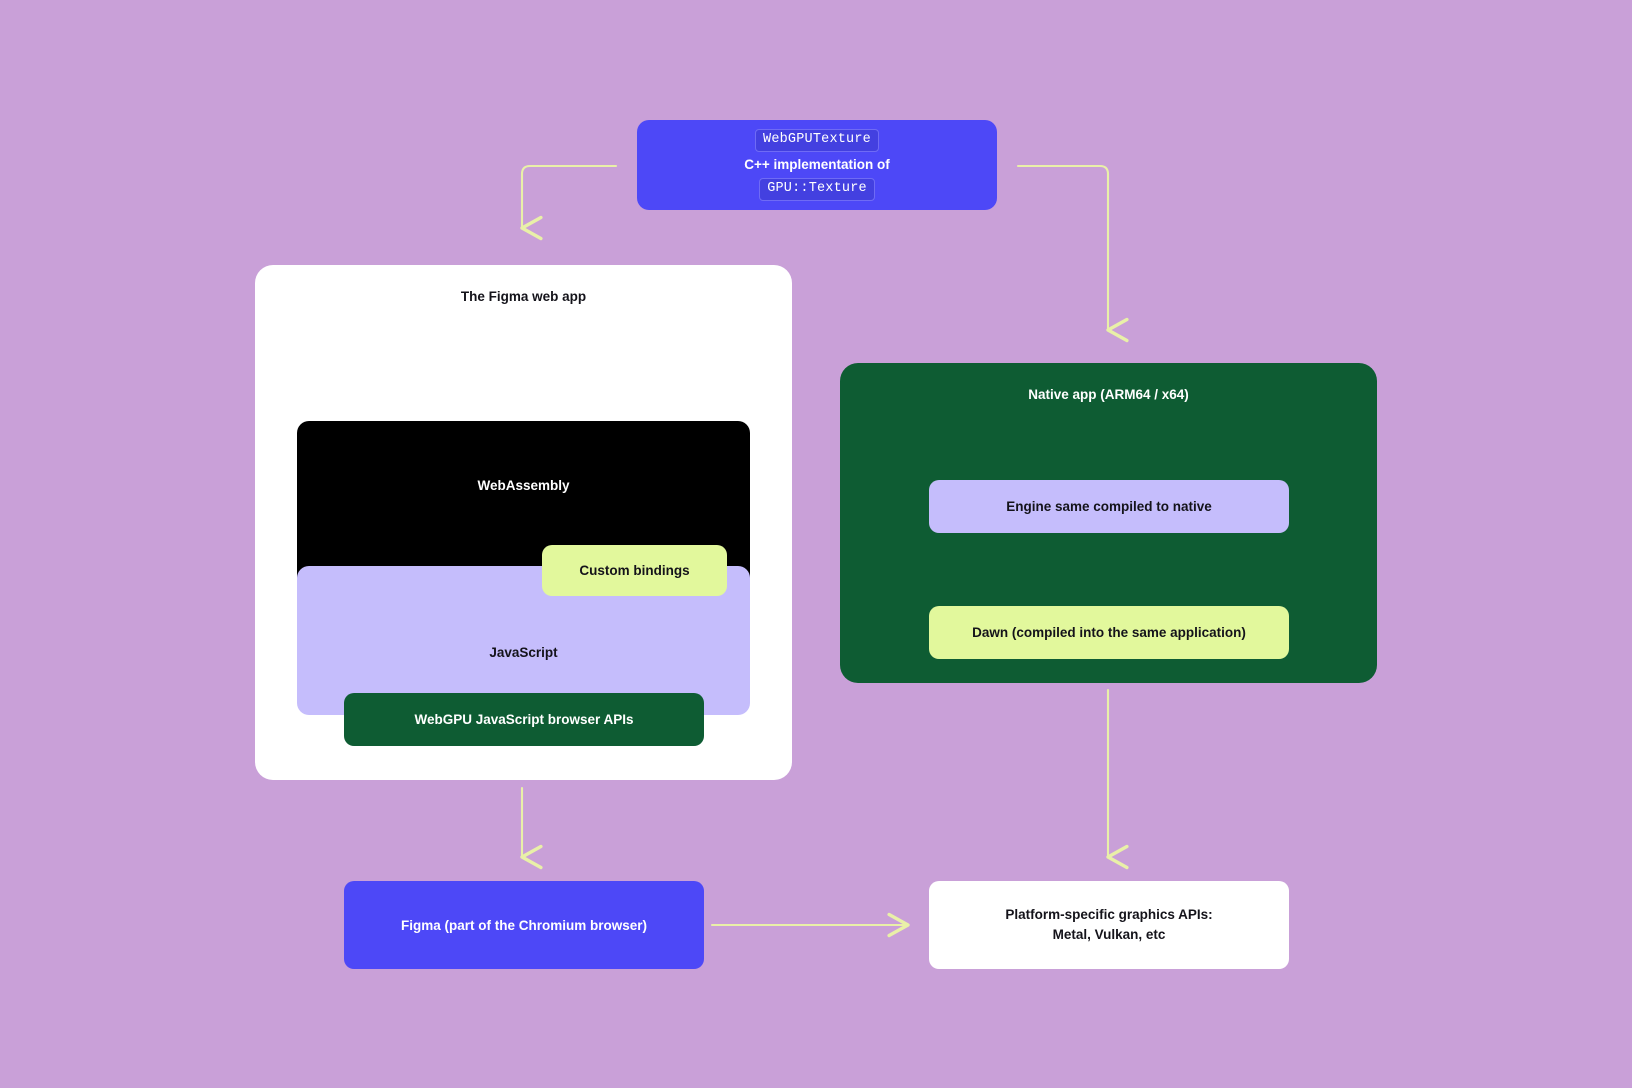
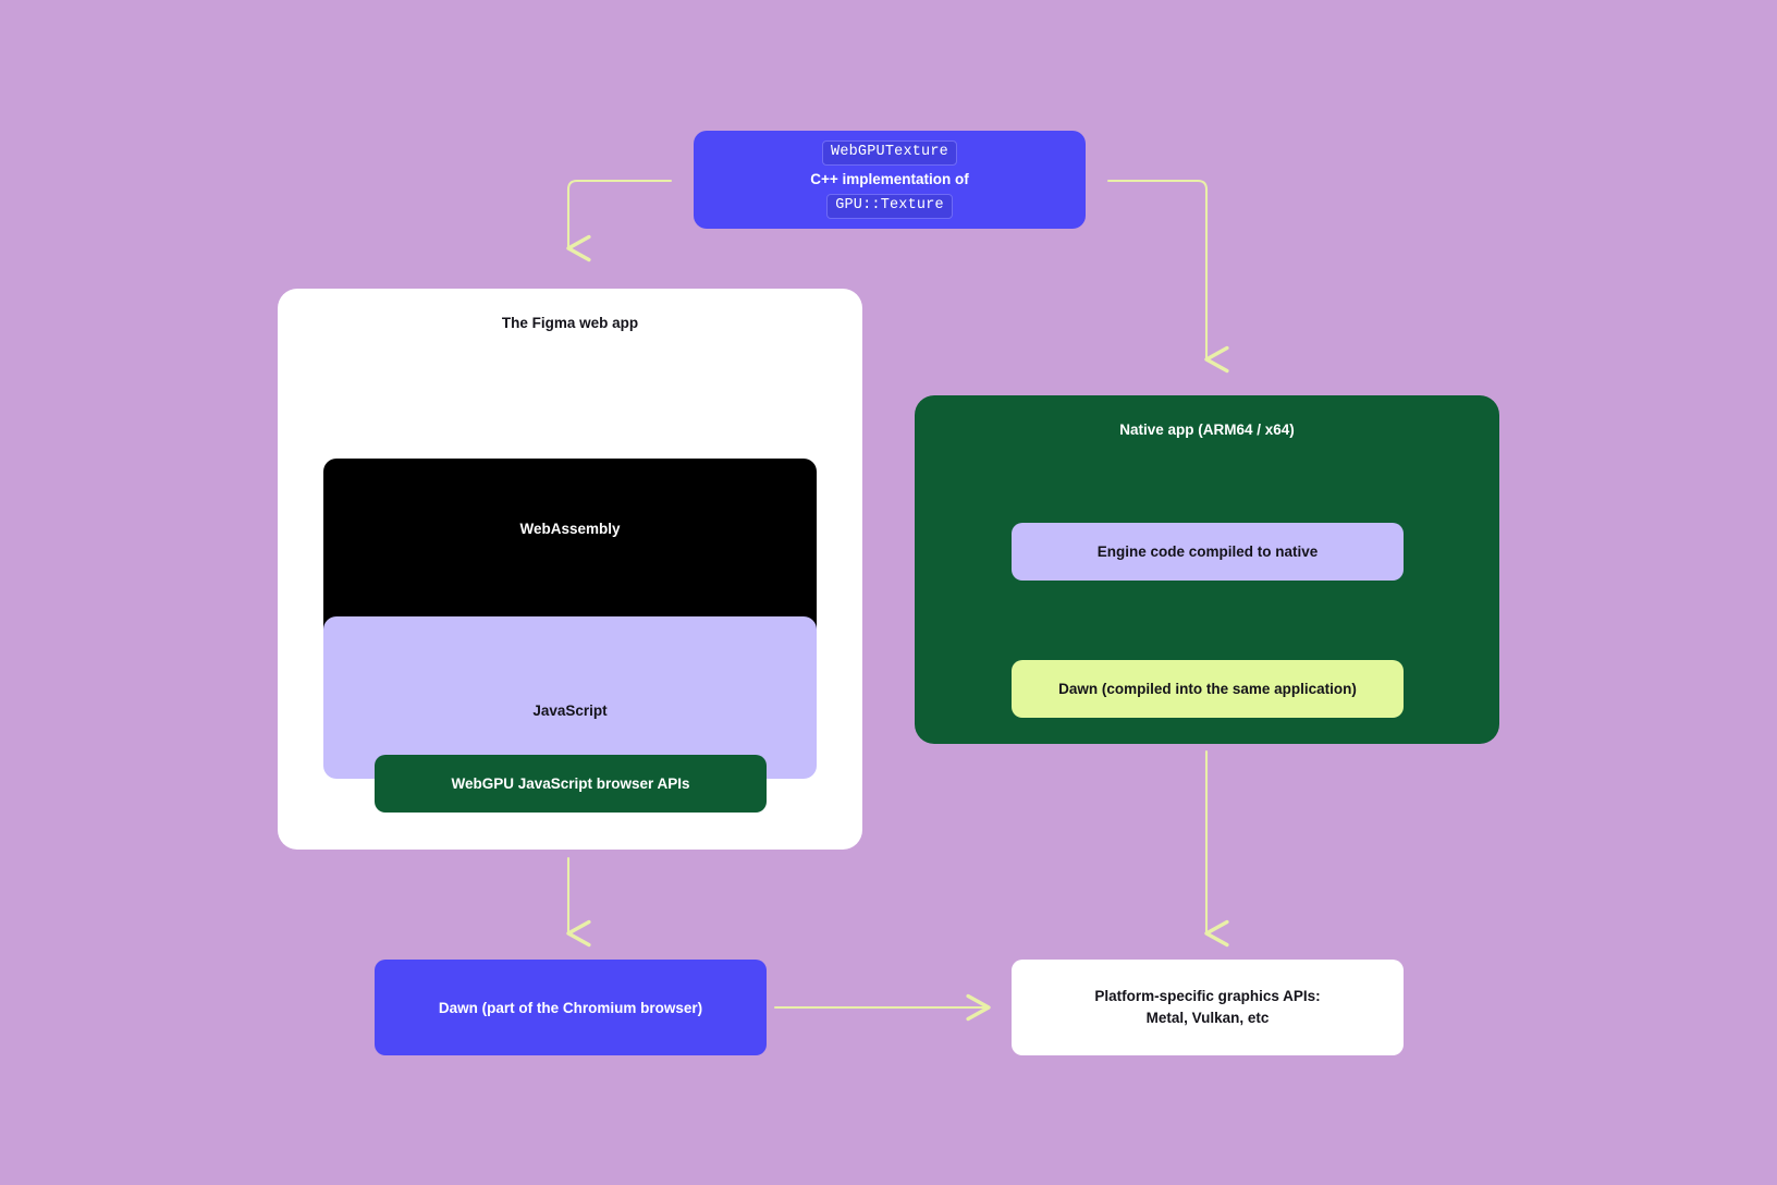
  WebGPUTexture
  C++ implementation of
  GPU::Texture
  The Figma web app
  WebAssembly
  JavaScript
- Custom bindings
  WebGPU JavaScript browser APIs
  Native app (ARM64 / x64)
- Engine same compiled to native
+ Engine code compiled to native
  Dawn (compiled into the same application)
- Figma (part of the Chromium browser)
+ Dawn (part of the Chromium browser)
  Platform-specific graphics APIs:
  Metal, Vulkan, etc
